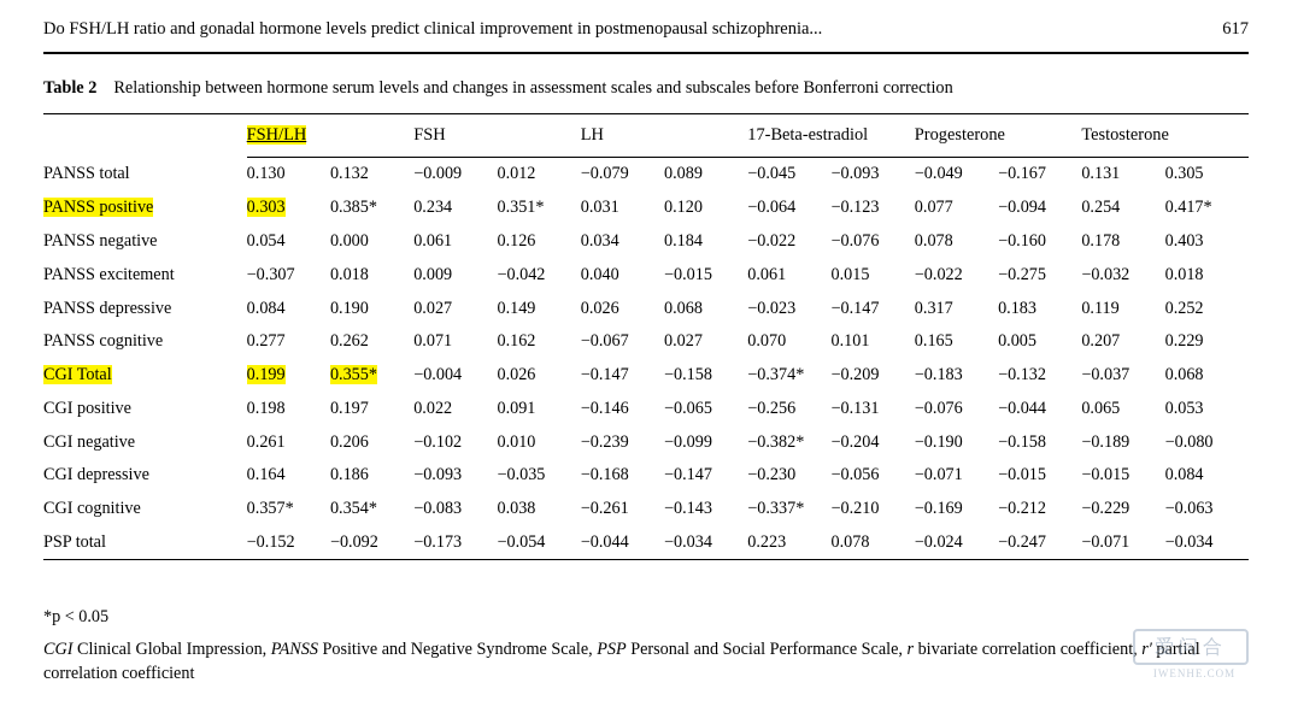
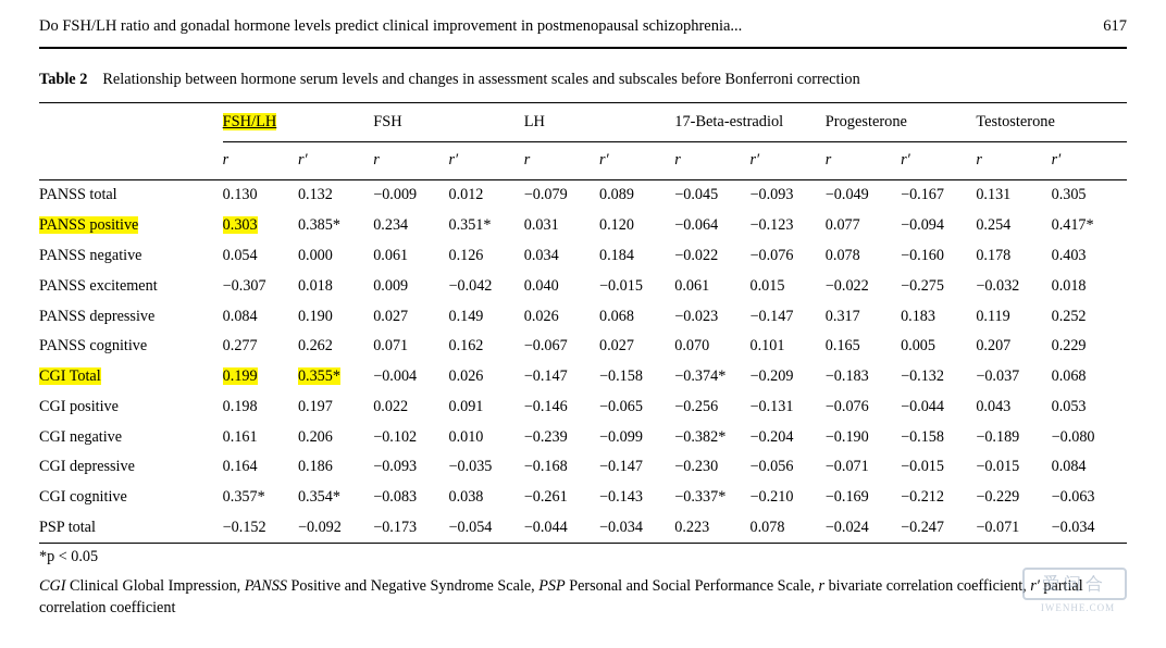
  Do FSH/LH ratio and gonadal hormone levels predict clinical improvement in postmenopausal schizophrenia...
  617
  Table 2 Relationship between hormone serum levels and changes in assessment scales and subscales before Bonferroni correction
  	FSH/LH	FSH	LH	17-Beta-estradiol	Progesterone	Testosterone
+ 	r	r′	r	r′	r	r′	r	r′	r	r′	r	r′
  PANSS total	0.130	0.132	−0.009	0.012	−0.079	0.089	−0.045	−0.093	−0.049	−0.167	0.131	0.305
  PANSS positive	0.303	0.385*	0.234	0.351*	0.031	0.120	−0.064	−0.123	0.077	−0.094	0.254	0.417*
  PANSS negative	0.054	0.000	0.061	0.126	0.034	0.184	−0.022	−0.076	0.078	−0.160	0.178	0.403
  PANSS excitement	−0.307	0.018	0.009	−0.042	0.040	−0.015	0.061	0.015	−0.022	−0.275	−0.032	0.018
  PANSS depressive	0.084	0.190	0.027	0.149	0.026	0.068	−0.023	−0.147	0.317	0.183	0.119	0.252
  PANSS cognitive	0.277	0.262	0.071	0.162	−0.067	0.027	0.070	0.101	0.165	0.005	0.207	0.229
  CGI Total	0.199	0.355*	−0.004	0.026	−0.147	−0.158	−0.374*	−0.209	−0.183	−0.132	−0.037	0.068
- CGI positive	0.198	0.197	0.022	0.091	−0.146	−0.065	−0.256	−0.131	−0.076	−0.044	0.065	0.053
+ CGI positive	0.198	0.197	0.022	0.091	−0.146	−0.065	−0.256	−0.131	−0.076	−0.044	0.043	0.053
- CGI negative	0.261	0.206	−0.102	0.010	−0.239	−0.099	−0.382*	−0.204	−0.190	−0.158	−0.189	−0.080
+ CGI negative	0.161	0.206	−0.102	0.010	−0.239	−0.099	−0.382*	−0.204	−0.190	−0.158	−0.189	−0.080
  CGI depressive	0.164	0.186	−0.093	−0.035	−0.168	−0.147	−0.230	−0.056	−0.071	−0.015	−0.015	0.084
  CGI cognitive	0.357*	0.354*	−0.083	0.038	−0.261	−0.143	−0.337*	−0.210	−0.169	−0.212	−0.229	−0.063
  PSP total	−0.152	−0.092	−0.173	−0.054	−0.044	−0.034	0.223	0.078	−0.024	−0.247	−0.071	−0.034
  *p < 0.05
  CGI Clinical Global Impression, PANSS Positive and Negative Syndrome Scale, PSP Personal and Social Performance Scale, r bivariate correlation coefficient, r′ partial correlation coefficient
  爱问合
  IWENHE.COM
